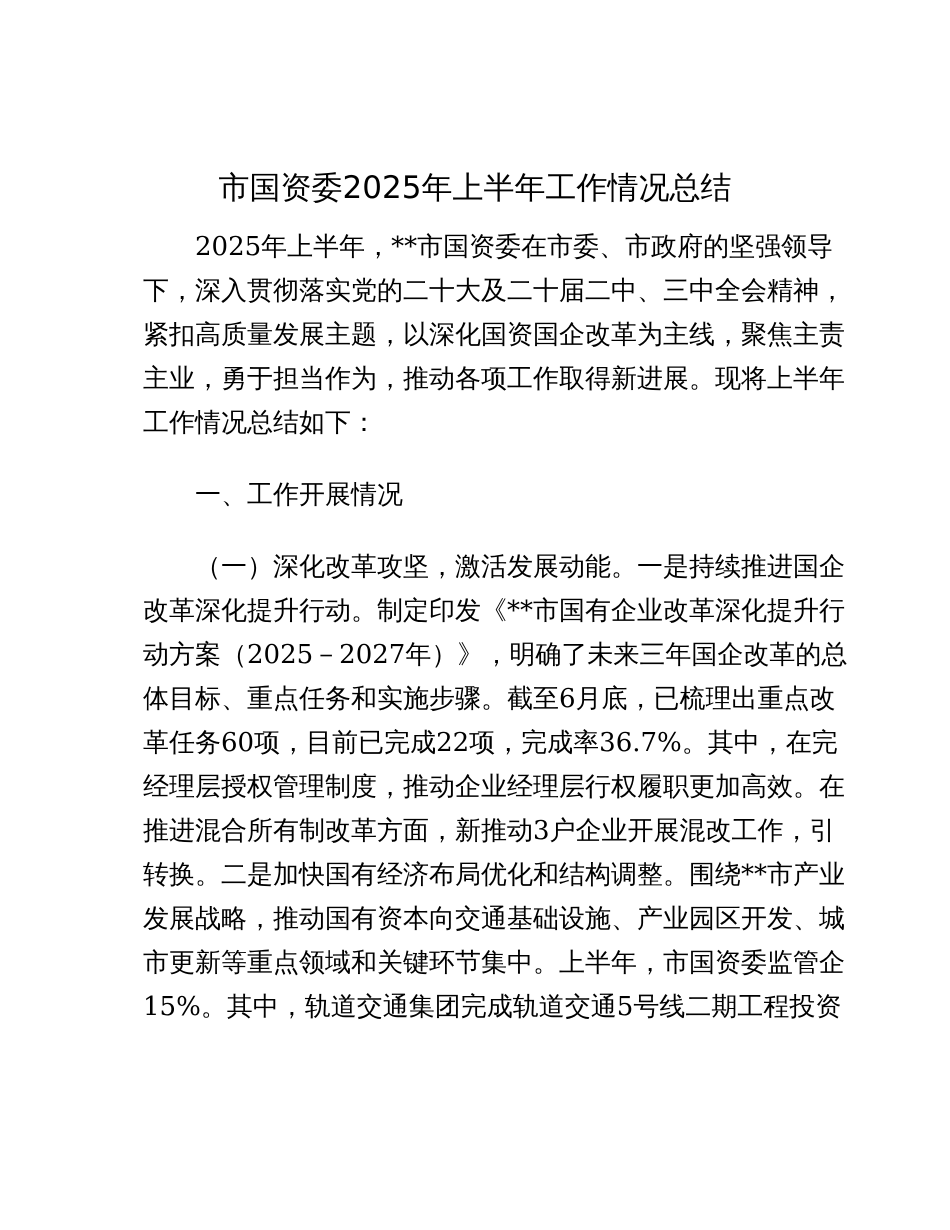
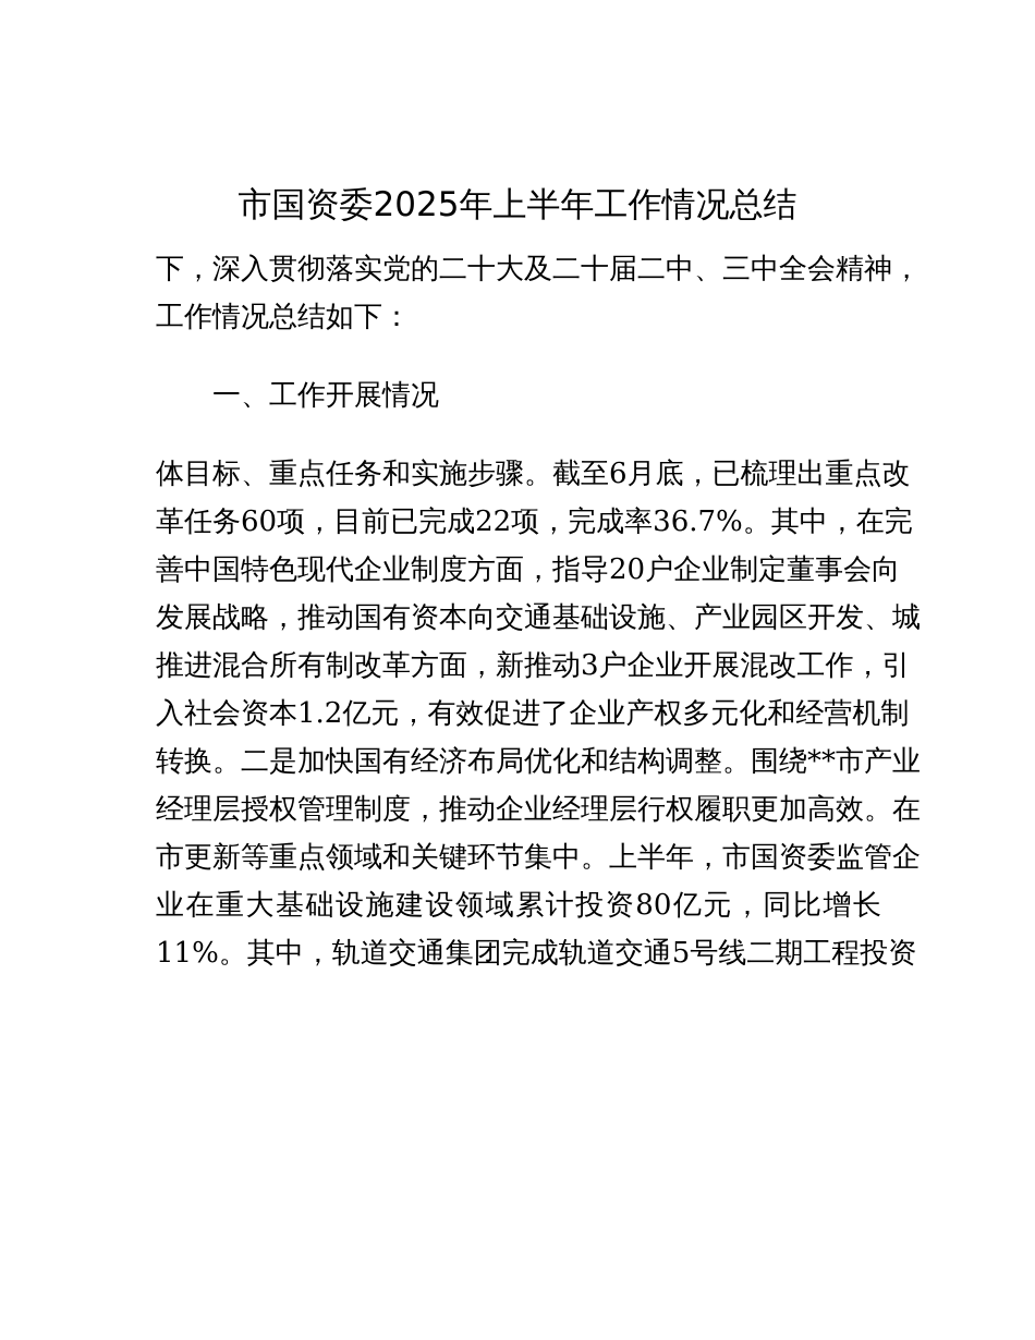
  市国资委2025年上半年工作情况总结
- 2025年上半年，**市国资委在市委、市政府的坚强领导
  下，深入贯彻落实党的二十大及二十届二中、三中全会精神，
- 紧扣高质量发展主题，以深化国资国企改革为主线，聚焦主责
- 主业，勇于担当作为，推动各项工作取得新进展。现将上半年
  工作情况总结如下：
  一、工作开展情况
- （一）深化改革攻坚，激活发展动能。一是持续推进国企
- 改革深化提升行动。制定印发《**市国有企业改革深化提升行
- 动方案（2025－2027年）》，明确了未来三年国企改革的总
  体目标、重点任务和实施步骤。截至6月底，已梳理出重点改
  革任务60项，目前已完成22项，完成率36.7%。其中，在完
+ 善中国特色现代企业制度方面，指导20户企业制定董事会向
- 经理层授权管理制度，推动企业经理层行权履职更加高效。在
+ 发展战略，推动国有资本向交通基础设施、产业园区开发、城
  推进混合所有制改革方面，新推动3户企业开展混改工作，引
+ 入社会资本1.2亿元，有效促进了企业产权多元化和经营机制
  转换。二是加快国有经济布局优化和结构调整。围绕**市产业
- 发展战略，推动国有资本向交通基础设施、产业园区开发、城
+ 经理层授权管理制度，推动企业经理层行权履职更加高效。在
  市更新等重点领域和关键环节集中。上半年，市国资委监管企
+ 业在重大基础设施建设领域累计投资80亿元，同比增长
- 15%。其中，轨道交通集团完成轨道交通5号线二期工程投资
+ 11%。其中，轨道交通集团完成轨道交通5号线二期工程投资
